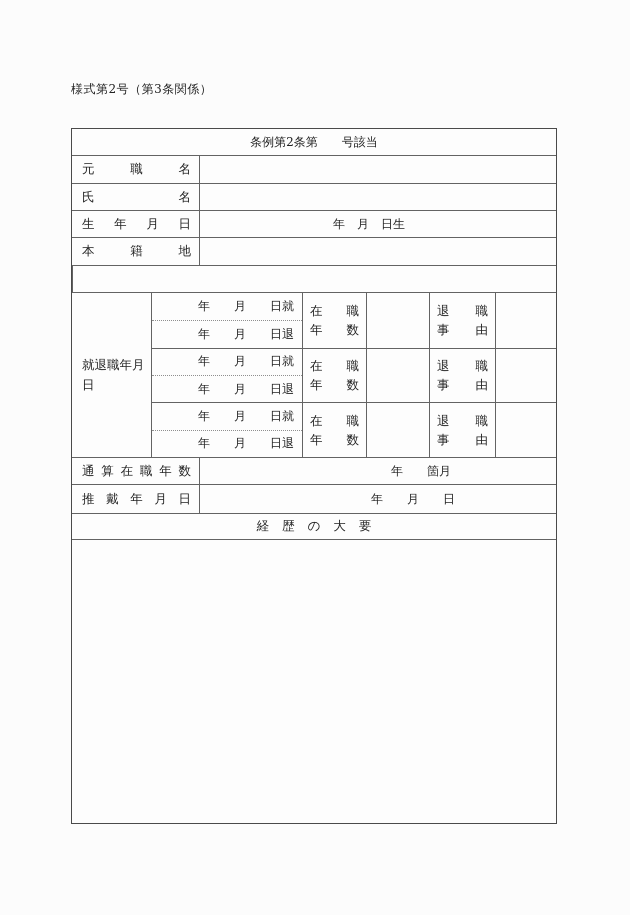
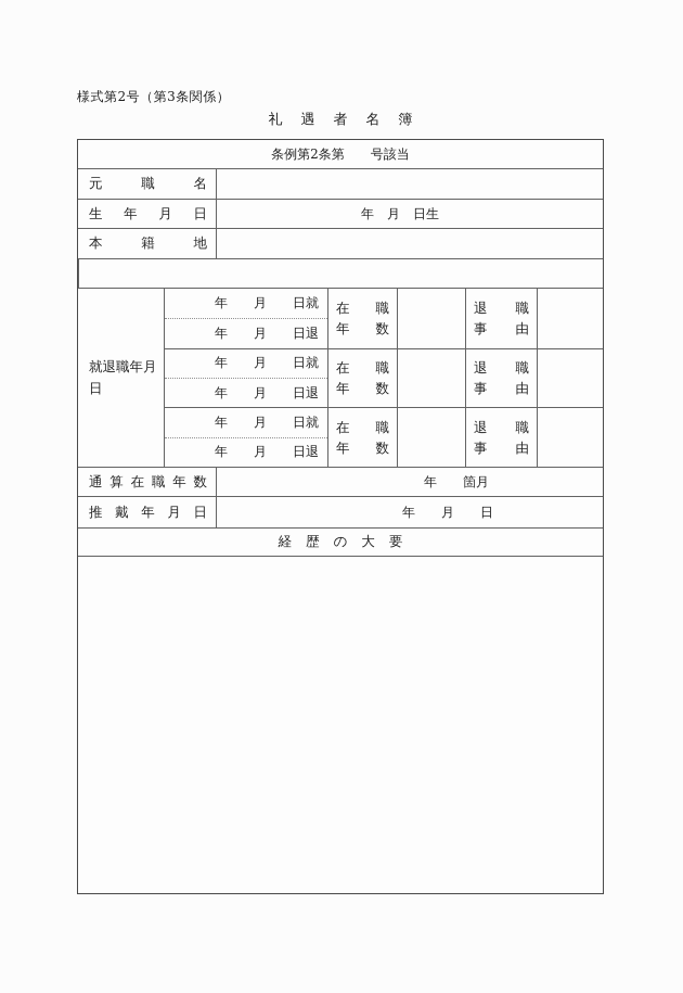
  様式第2号（第3条関係）
+ 礼遇者名簿
  条例第2条第 号該当
  元職名
- 氏名
  生年月日
  年 月 日生
  本籍地
  就退職年月日
  年 月 日就
  年 月 日退
  在職
  年数
  退職
  事由
  年 月 日就
  年 月 日退
  在職
  年数
  退職
  事由
  年 月 日就
  年 月 日退
  在職
  年数
  退職
  事由
  通算在職年数
  年 箇月
  推戴年月日
  年 月 日
  経歴の大要
